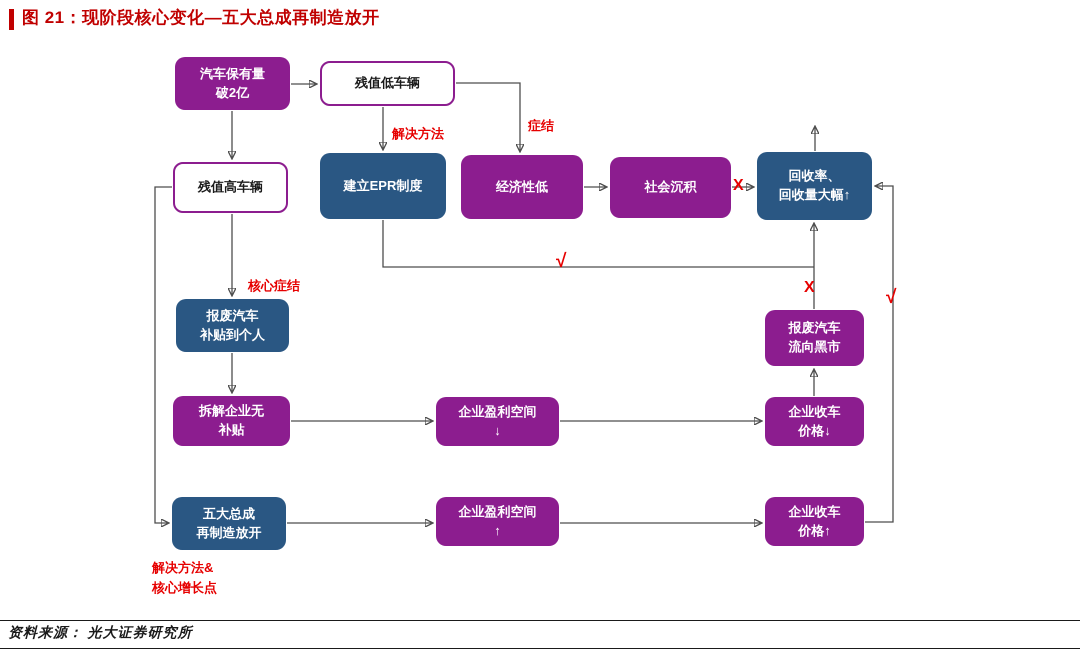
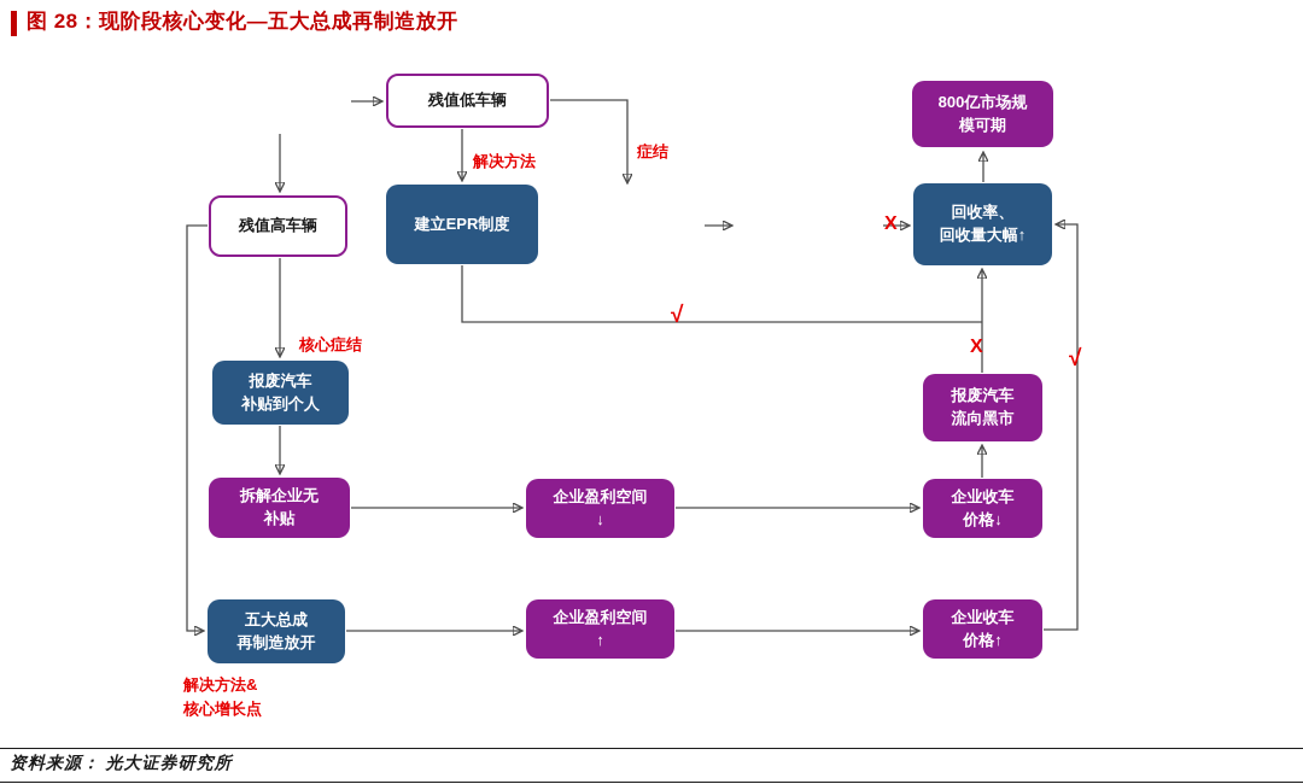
- 图 21：现阶段核心变化—五大总成再制造放开
+ 图 28：现阶段核心变化—五大总成再制造放开
- 汽车保有量
- 破2亿
  残值低车辆
+ 800亿市场规
+ 模可期
  残值高车辆
  建立EPR制度
- 经济性低
- 社会沉积
  回收率、
  回收量大幅↑
  报废汽车
  补贴到个人
  拆解企业无
  补贴
  企业盈利空间
  ↓
  报废汽车
  流向黑市
  企业收车
  价格↓
  五大总成
  再制造放开
  企业盈利空间
  ↑
  企业收车
  价格↑
  解决方法
  症结
  √
  X
  核心症结
  X
  √
  解决方法&
  核心增长点
  资料来源： 光大证券研究所
